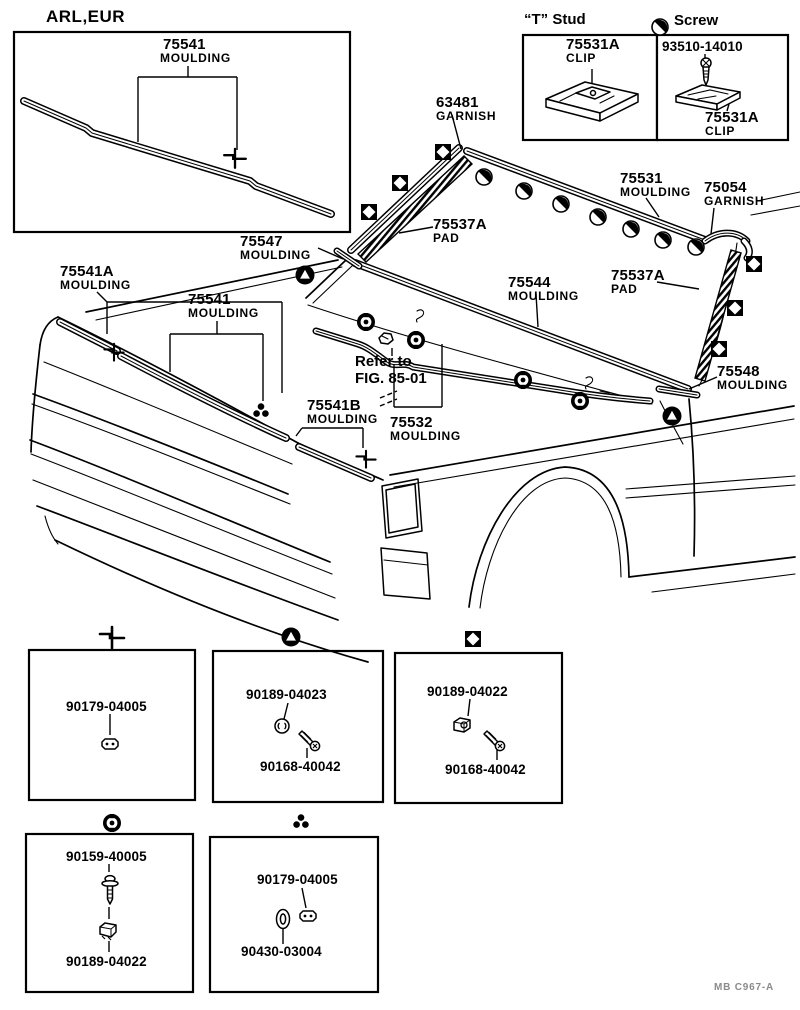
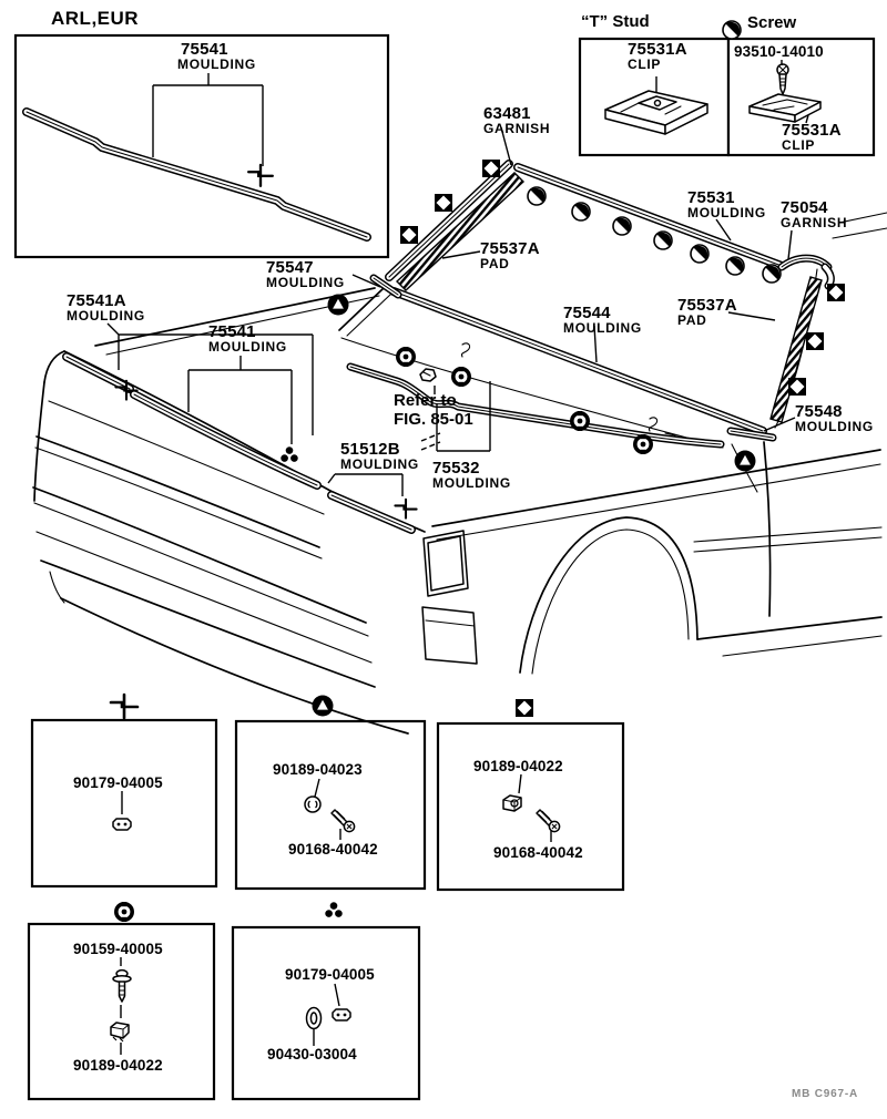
  ARL,EUR
  75541
  MOULDING
  “T” Stud
  Screw
  75531A
  CLIP
  93510-14010
  75531A
  CLIP
  63481
  GARNISH
  75531
  MOULDING
  75054
  GARNISH
  75537A
  PAD
  75547
  MOULDING
  75544
  MOULDING
  75537A
  PAD
  75548
  MOULDING
  75541A
  MOULDING
  75541
  MOULDING
  Refer to
  FIG. 85-01
- 75541B
+ 51512B
  MOULDING
  75532
  MOULDING
  90179-04005
  90189-04023
  90168-40042
  90189-04022
  90168-40042
  90159-40005
  90189-04022
  90179-04005
  90430-03004
  MB C967-A
